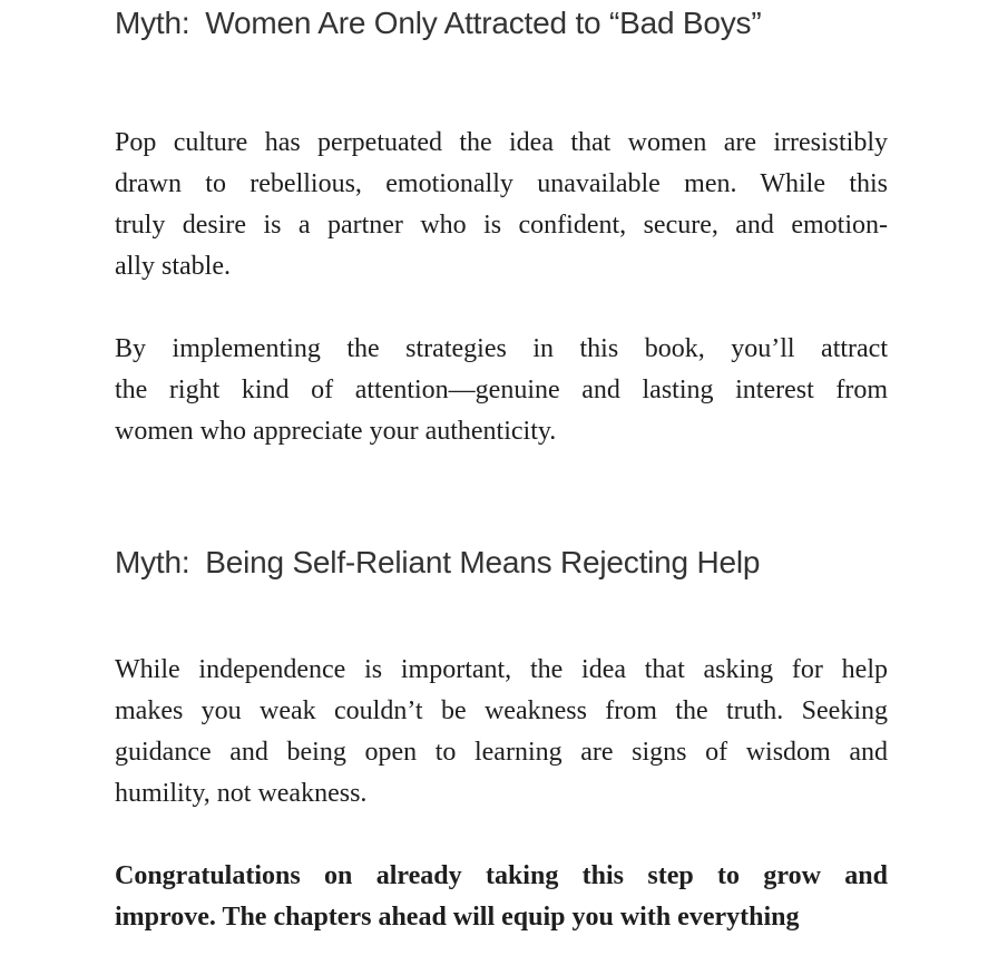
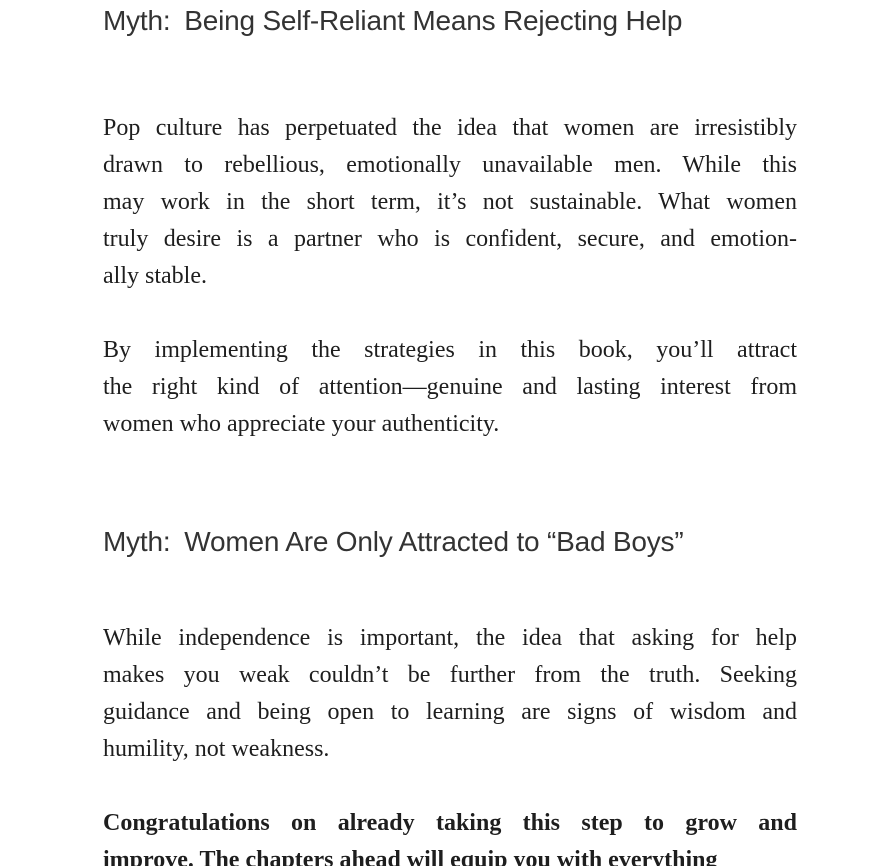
- Myth: Women Are Only Attracted to “Bad Boys”
+ Myth: Being Self-Reliant Means Rejecting Help
  Pop culture has perpetuated the idea that women are irresistibly
  drawn to rebellious, emotionally unavailable men. While this
+ may work in the short term, it’s not sustainable. What women
  truly desire is a partner who is confident, secure, and emotion-
  ally stable.
  By implementing the strategies in this book, you’ll attract
  the right kind of attention—genuine and lasting interest from
  women who appreciate your authenticity.
- Myth: Being Self-Reliant Means Rejecting Help
+ Myth: Women Are Only Attracted to “Bad Boys”
  While independence is important, the idea that asking for help
- makes you weak couldn’t be weakness from the truth. Seeking
+ makes you weak couldn’t be further from the truth. Seeking
  guidance and being open to learning are signs of wisdom and
  humility, not weakness.
  Congratulations on already taking this step to grow and
  improve. The chapters ahead will equip you with everything
